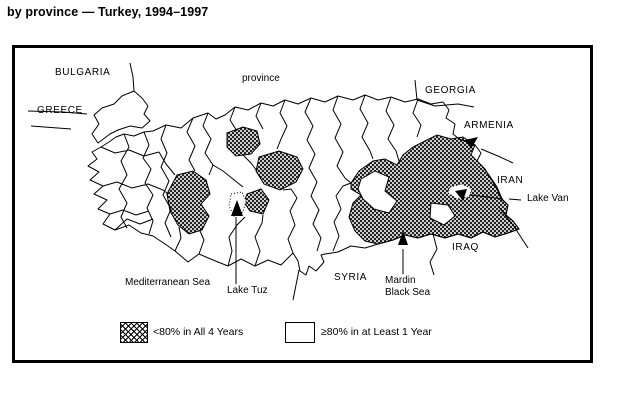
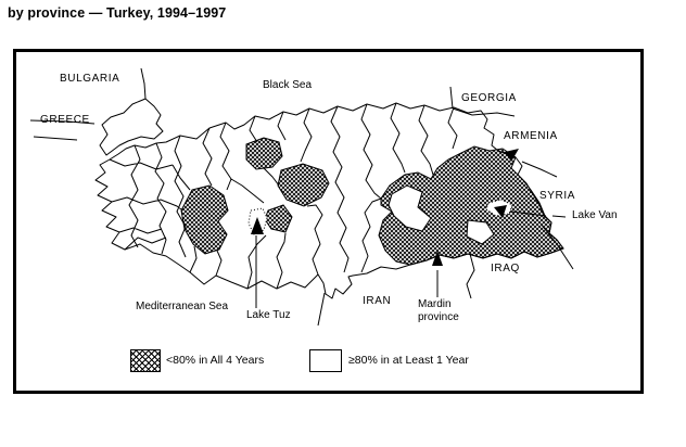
  by province — Turkey, 1994–1997
  BULGARIA
  GREECE
- province
+ Black Sea
  GEORGIA
  ARMENIA
- IRAN
+ SYRIA
  Lake Van
  IRAQ
  Mediterranean Sea
  Lake Tuz
- SYRIA
+ IRAN
  Mardin
- Black Sea
+ province
  <80% in All 4 Years
  ≥80% in at Least 1 Year
